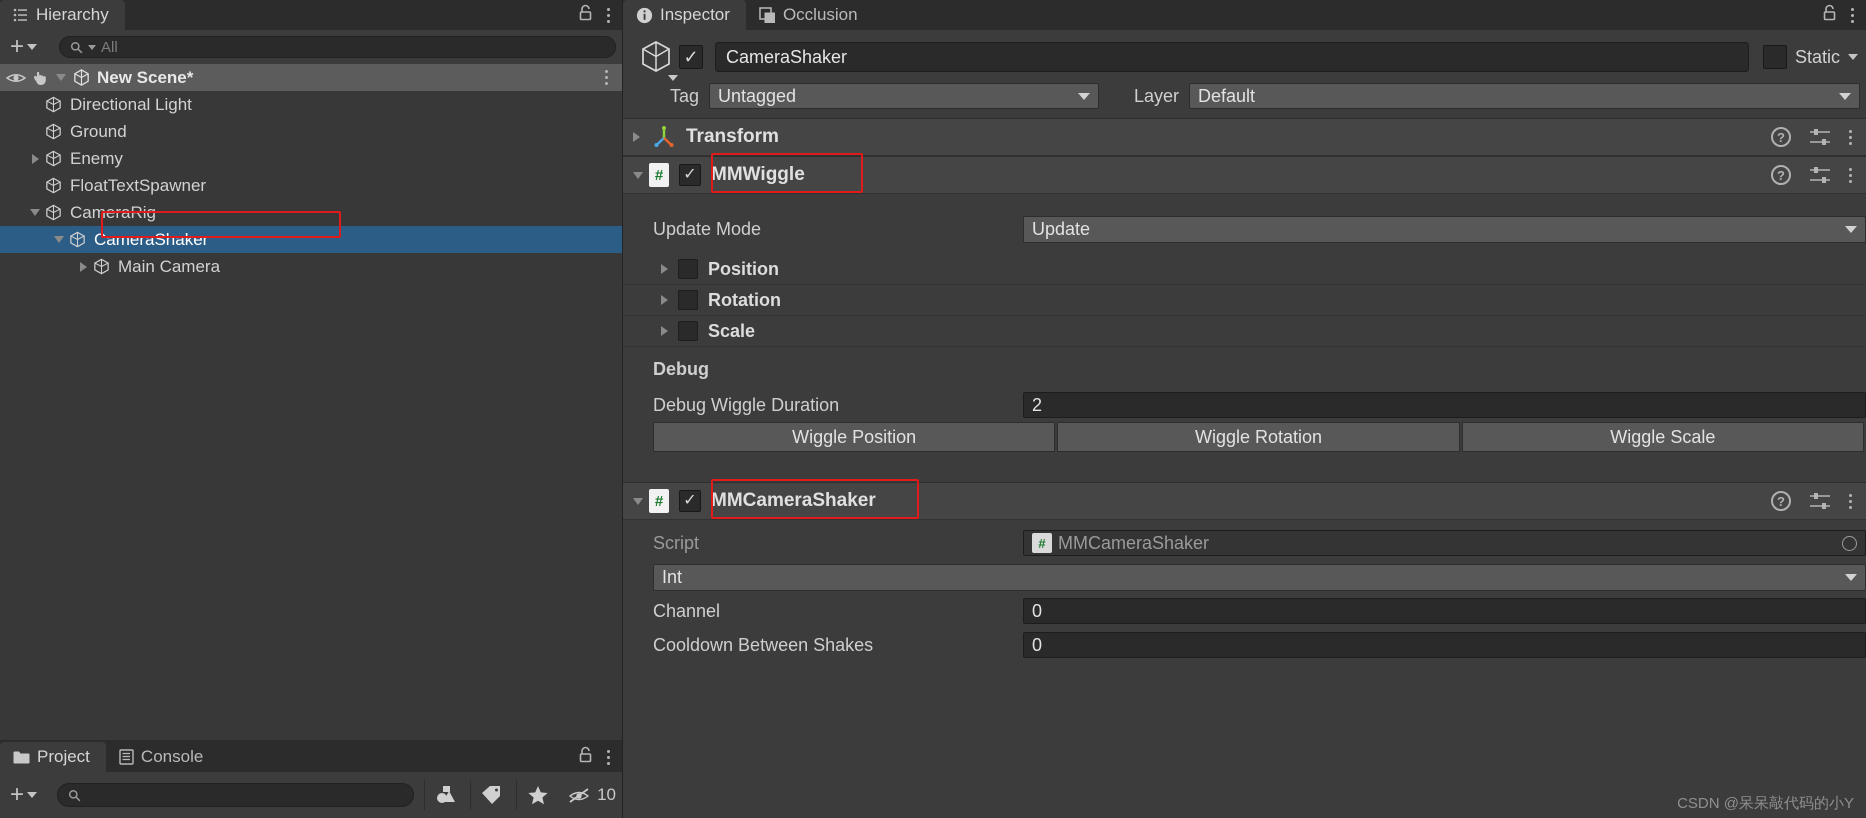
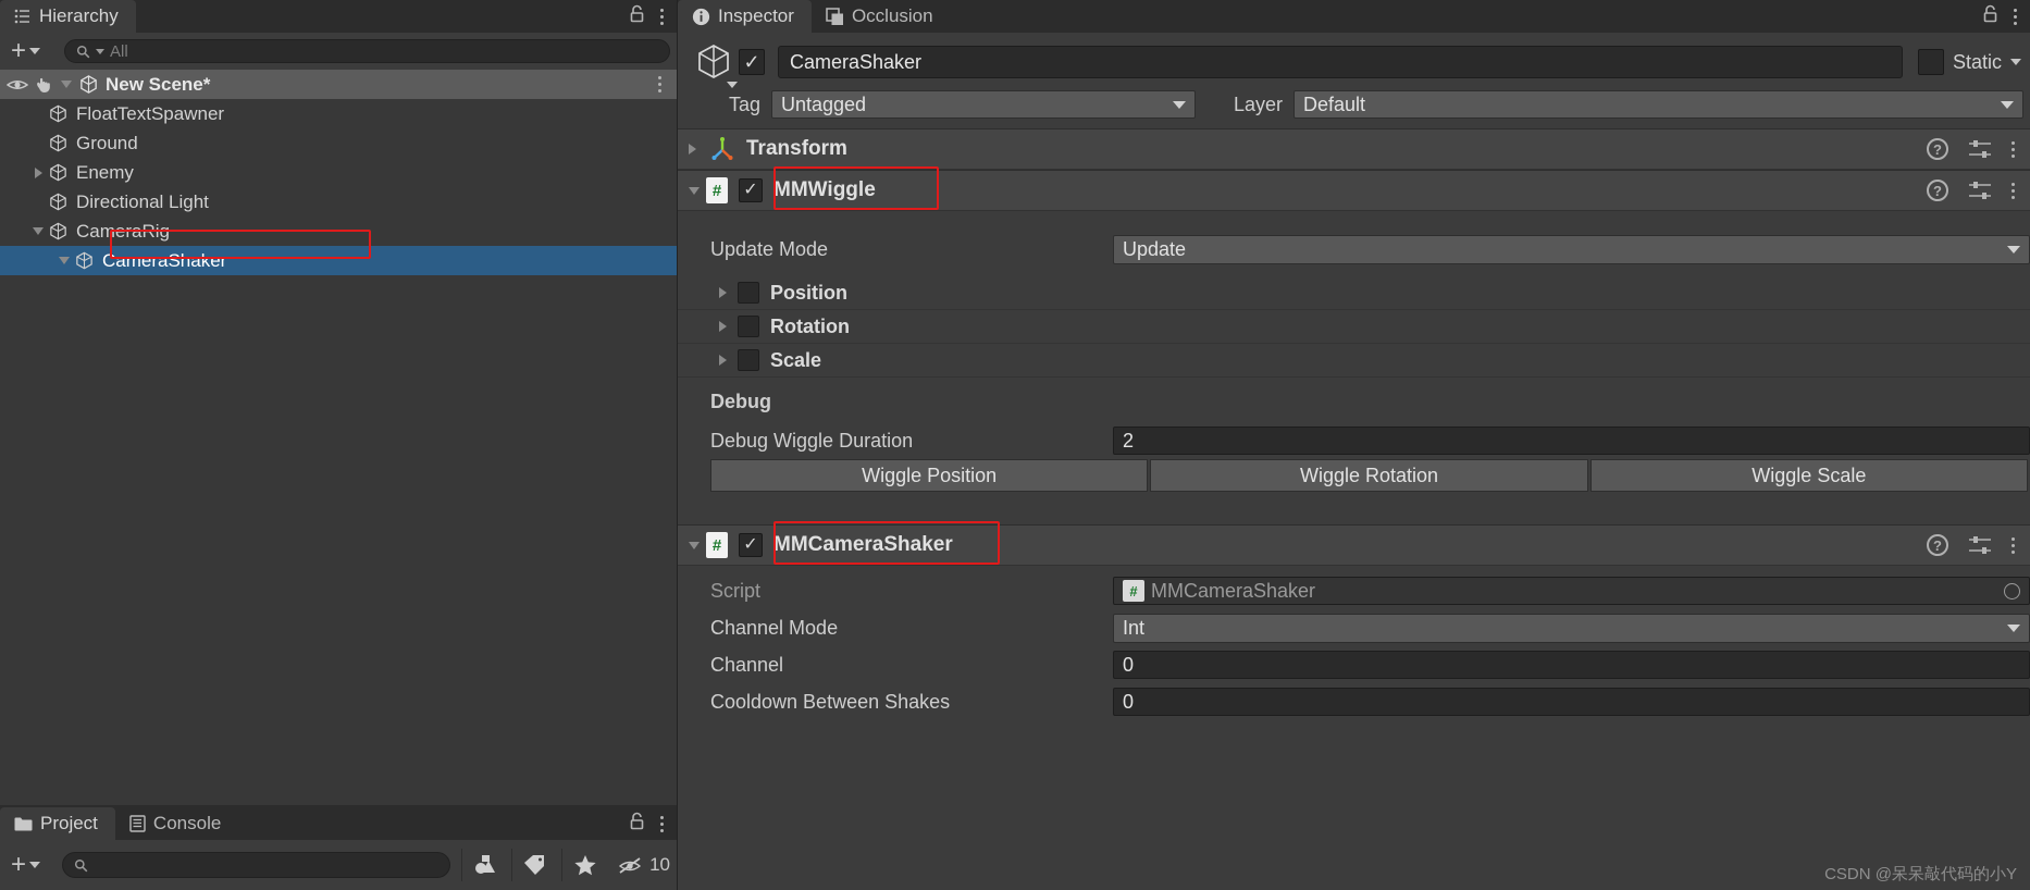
  Hierarchy
  +
  All
  New Scene*
- Directional Light
+ FloatTextSpawner
  Ground
  Enemy
- FloatTextSpawner
+ Directional Light
  CameraRig
  CameraShaker
- Main Camera
  Project
  Console
  +
  10
  Inspector
  Occlusion
  ✓
  CameraShaker
  Static
  Tag
  Untagged
  Layer
  Default
  Transform
  ?
  #
  ✓
  MMWiggle
  ?
  Update Mode
  Update
  Position
  Rotation
  Scale
  Debug
  Debug Wiggle Duration
  2
  Wiggle Position
  Wiggle Rotation
  Wiggle Scale
  #
  ✓
  MMCameraShaker
  ?
  Script
  #
  MMCameraShaker
+ Channel Mode
  Int
  Channel
  0
  Cooldown Between Shakes
  0
  CSDN @呆呆敲代码的小Y
